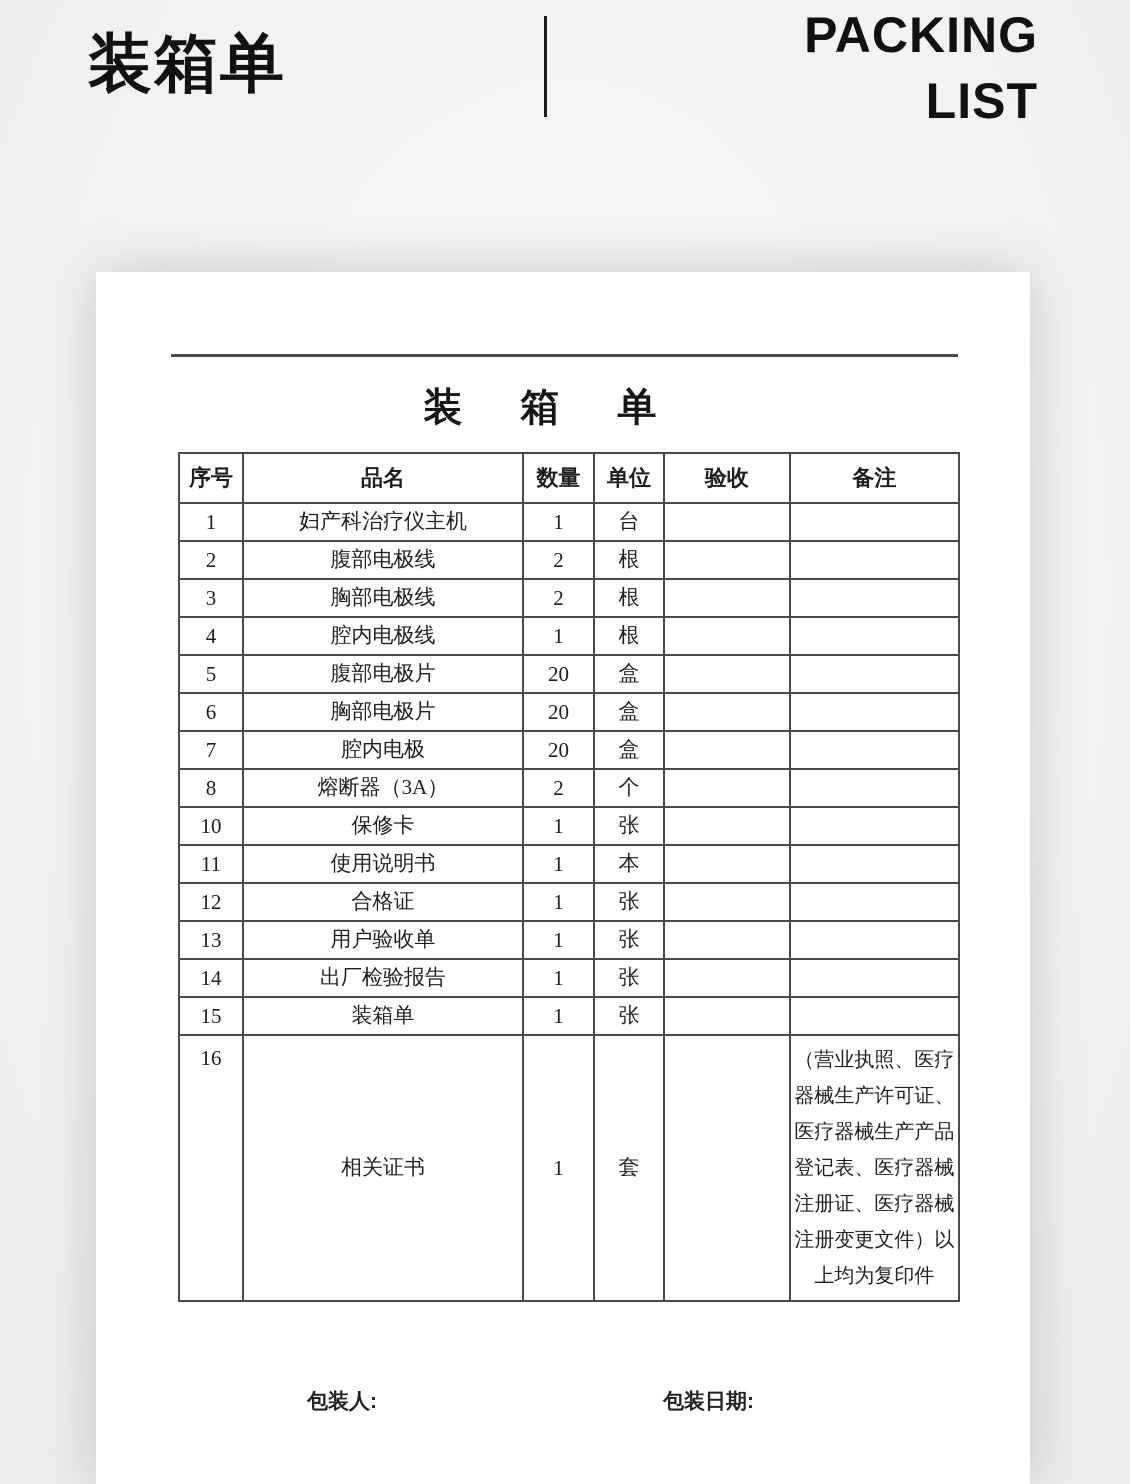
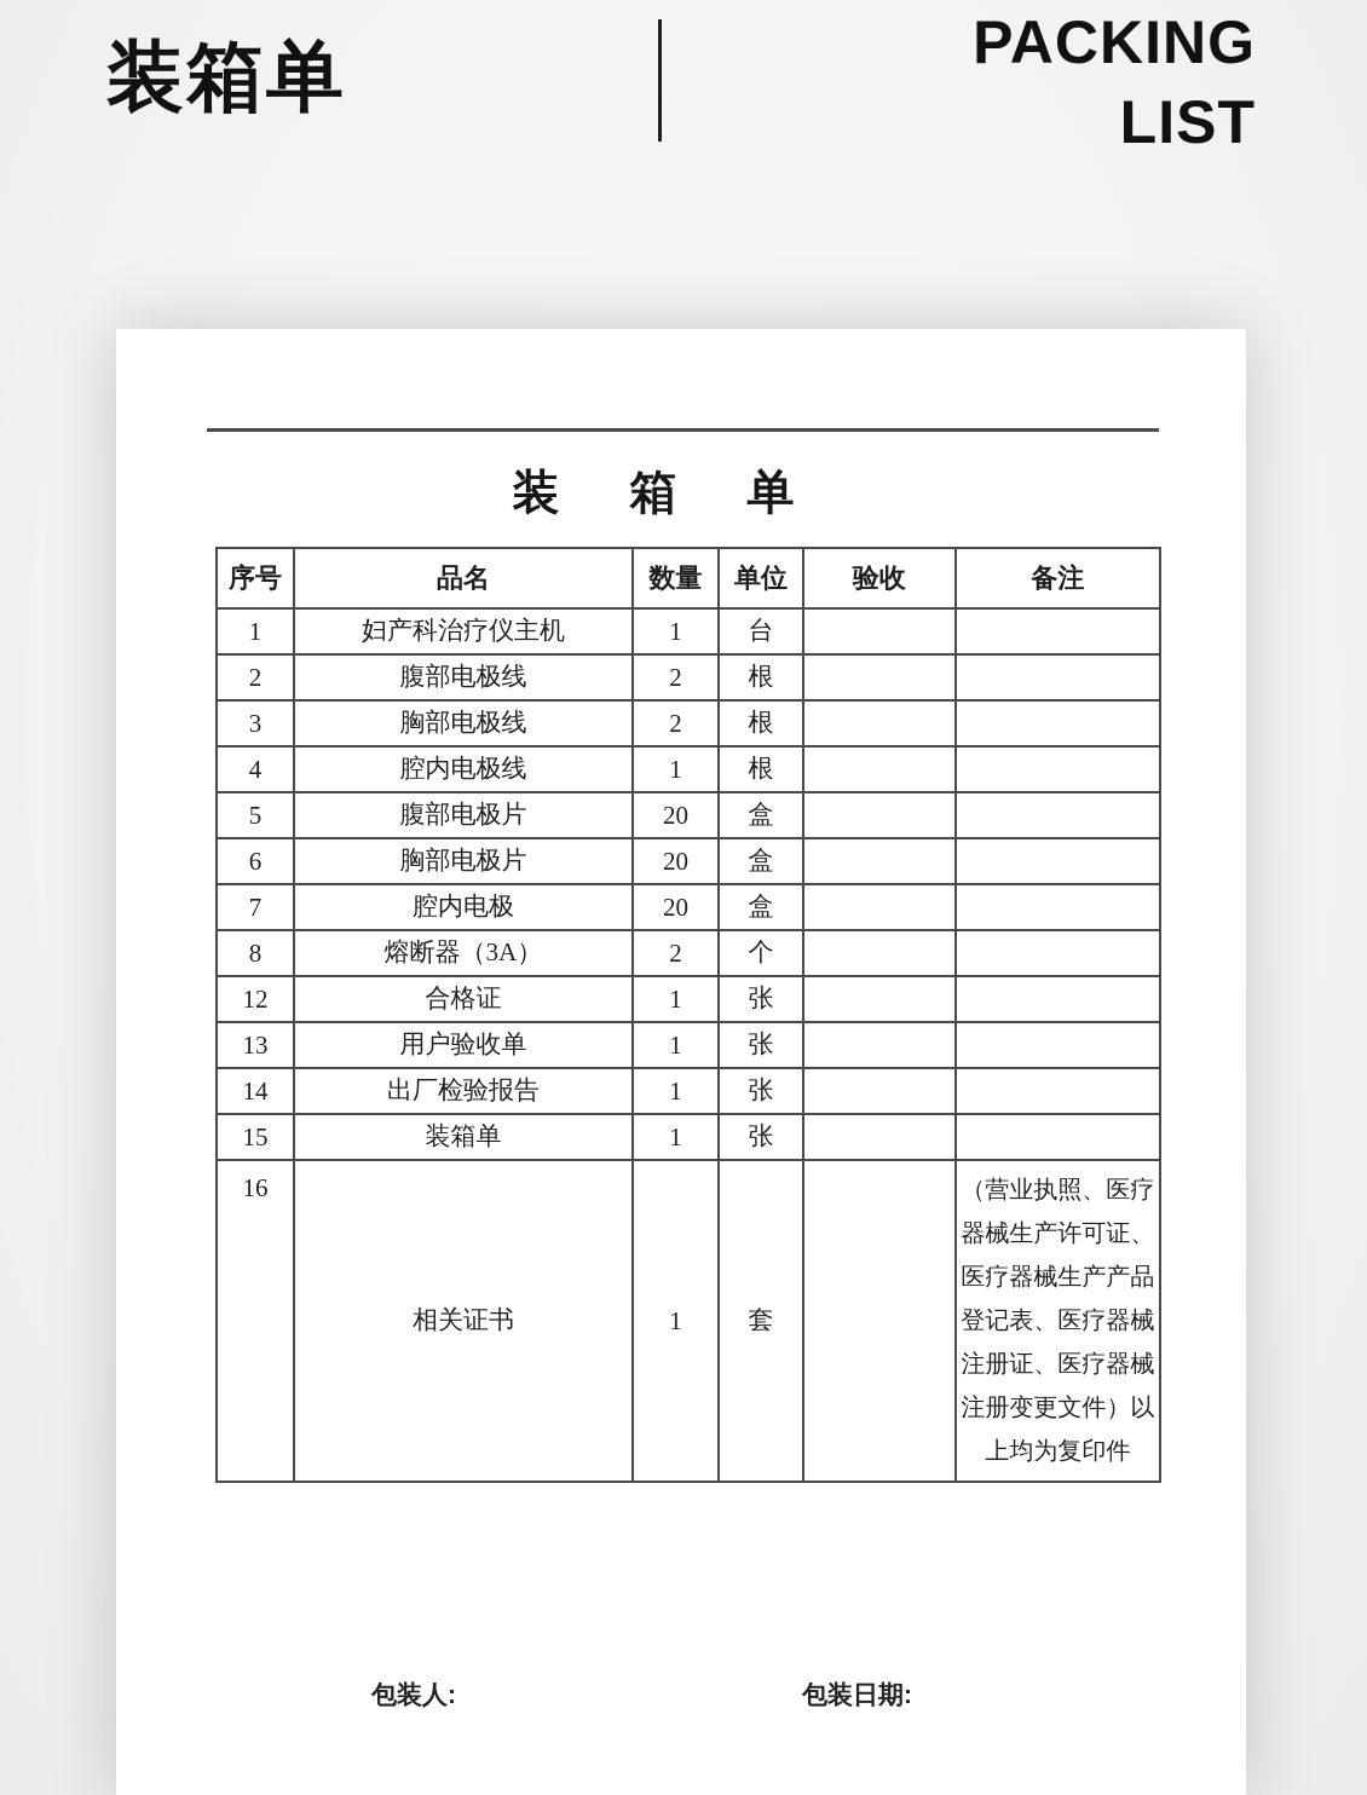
  装箱单
  PACKING
  LIST
  装箱单
  序号	品名	数量	单位	验收	备注
  1	妇产科治疗仪主机	1	台
  2	腹部电极线	2	根
  3	胸部电极线	2	根
  4	腔内电极线	1	根
  5	腹部电极片	20	盒
  6	胸部电极片	20	盒
  7	腔内电极	20	盒
  8	熔断器（3A）	2	个
- 10	保修卡	1	张
- 11	使用说明书	1	本
  12	合格证	1	张
  13	用户验收单	1	张
  14	出厂检验报告	1	张
  15	装箱单	1	张
  16	相关证书	1	套		（营业执照、医疗 器械生产许可证、 医疗器械生产产品 登记表、医疗器械 注册证、医疗器械 注册变更文件）以 上均为复印件
  包装人:
  包装日期:
